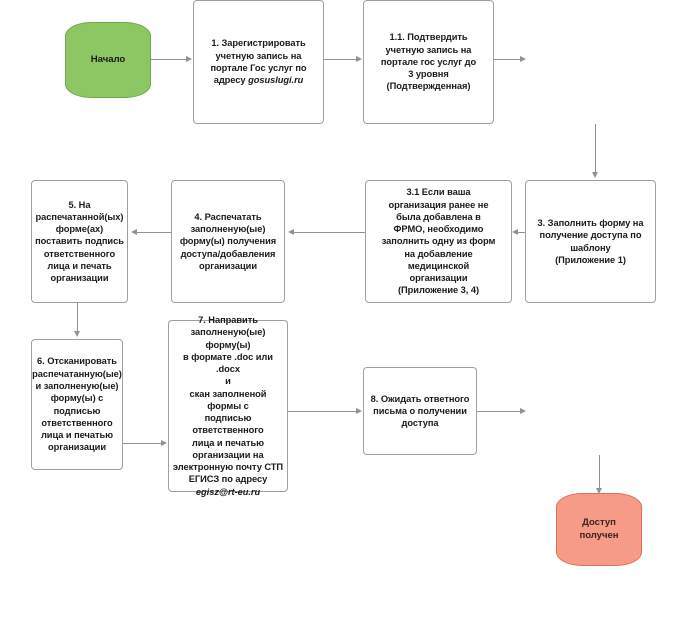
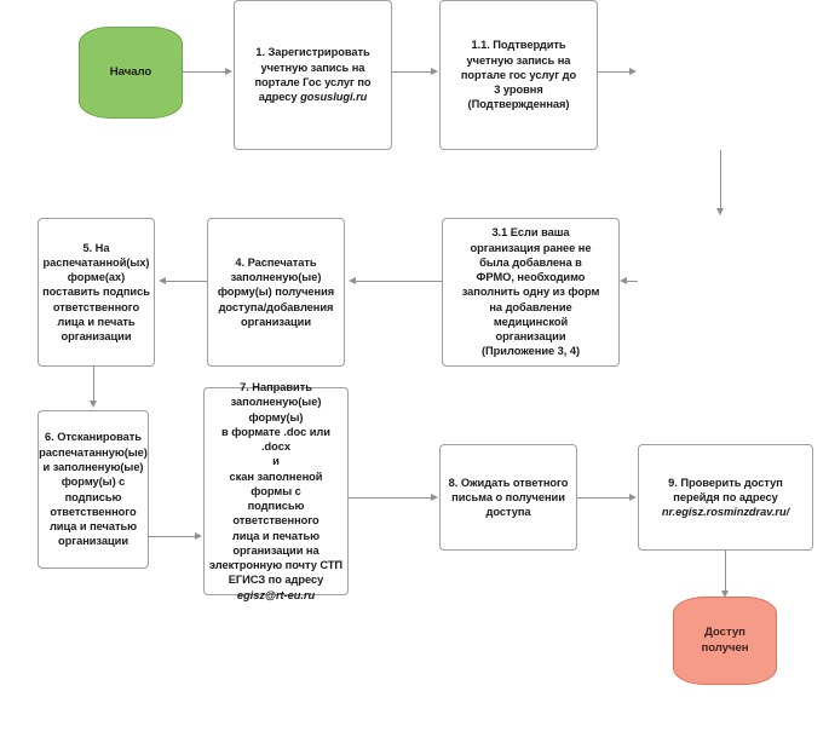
  Начало
  1. Зарегистрировать
  учетную запись на
  портале Гос услуг по
  адресу gosuslugi.ru
  1.1. Подтвердить
  учетную запись на
  портале гос услуг до
  3 уровня
  (Подтвержденная)
  5. На
  распечатанной(ых)
  форме(ах)
  поставить подпись
  ответственного
  лица и печать
  организации
  4. Распечатать
  заполненую(ые)
  форму(ы) получения
  доступа/добавления
  организации
  3.1 Если ваша
  организация ранее не
  была добавлена в
  ФРМО, необходимо
  заполнить одну из форм
  на добавление
  медицинской
  организации
  (Приложение 3, 4)
- 3. Заполнить форму на
- получение доступа по
- шаблону
- (Приложение 1)
  6. Отсканировать
  распечатанную(ые)
  и заполненую(ые)
  форму(ы) с
  подписью
  ответственного
  лица и печатью
  организации
  7. Направить
  заполненую(ые) форму(ы)
  в формате .doc или .docx
  и
  скан заполненой формы с
  подписью ответственного
  лица и печатью
  организации на
  электронную почту СТП
  ЕГИСЗ по адресу
  egisz@rt-eu.ru
  8. Ожидать ответного
  письма о получении
  доступа
+ 9. Проверить доступ
+ перейдя по адресу
+ nr.egisz.rosminzdrav.ru/
  Доступ
  получен
